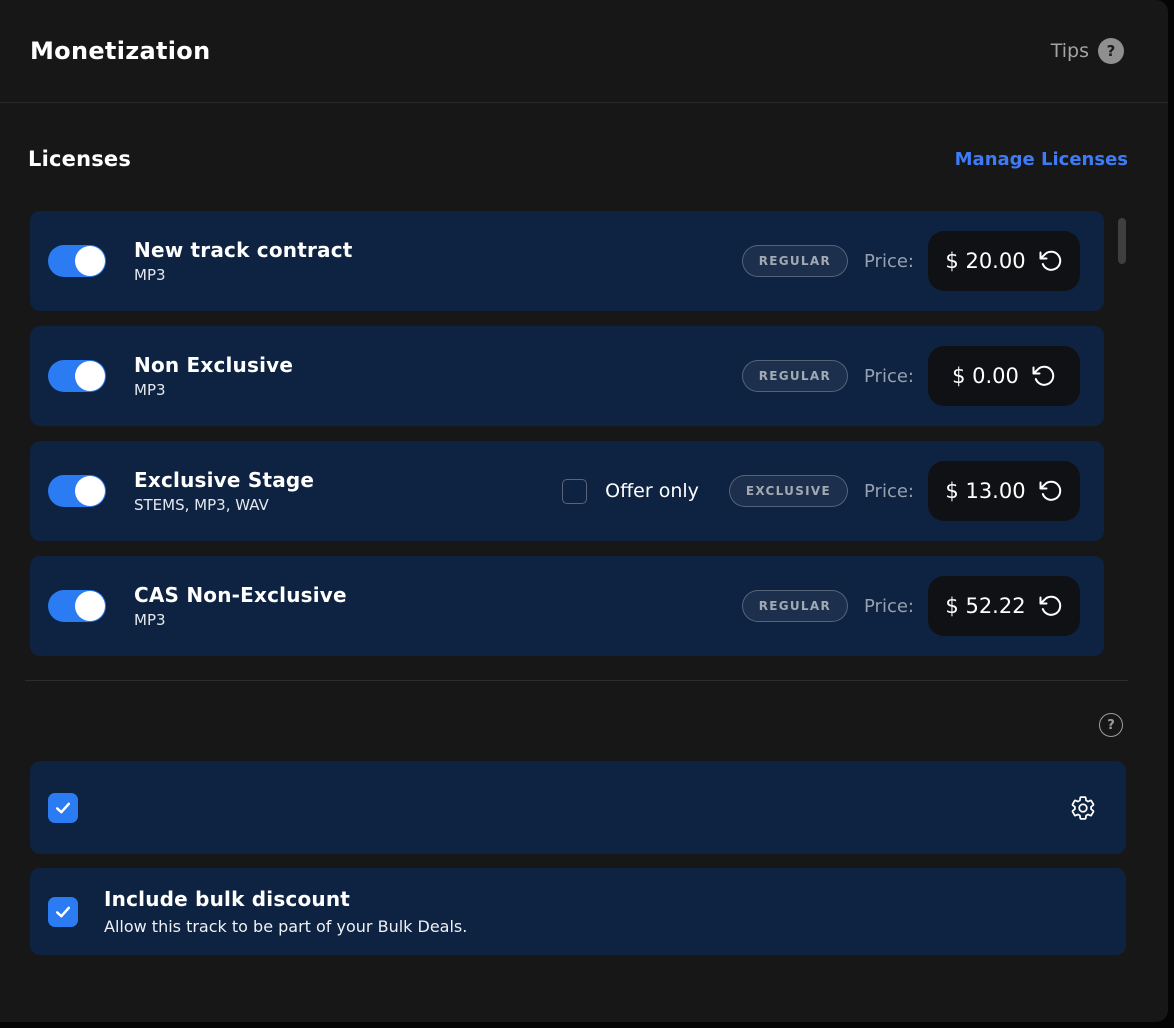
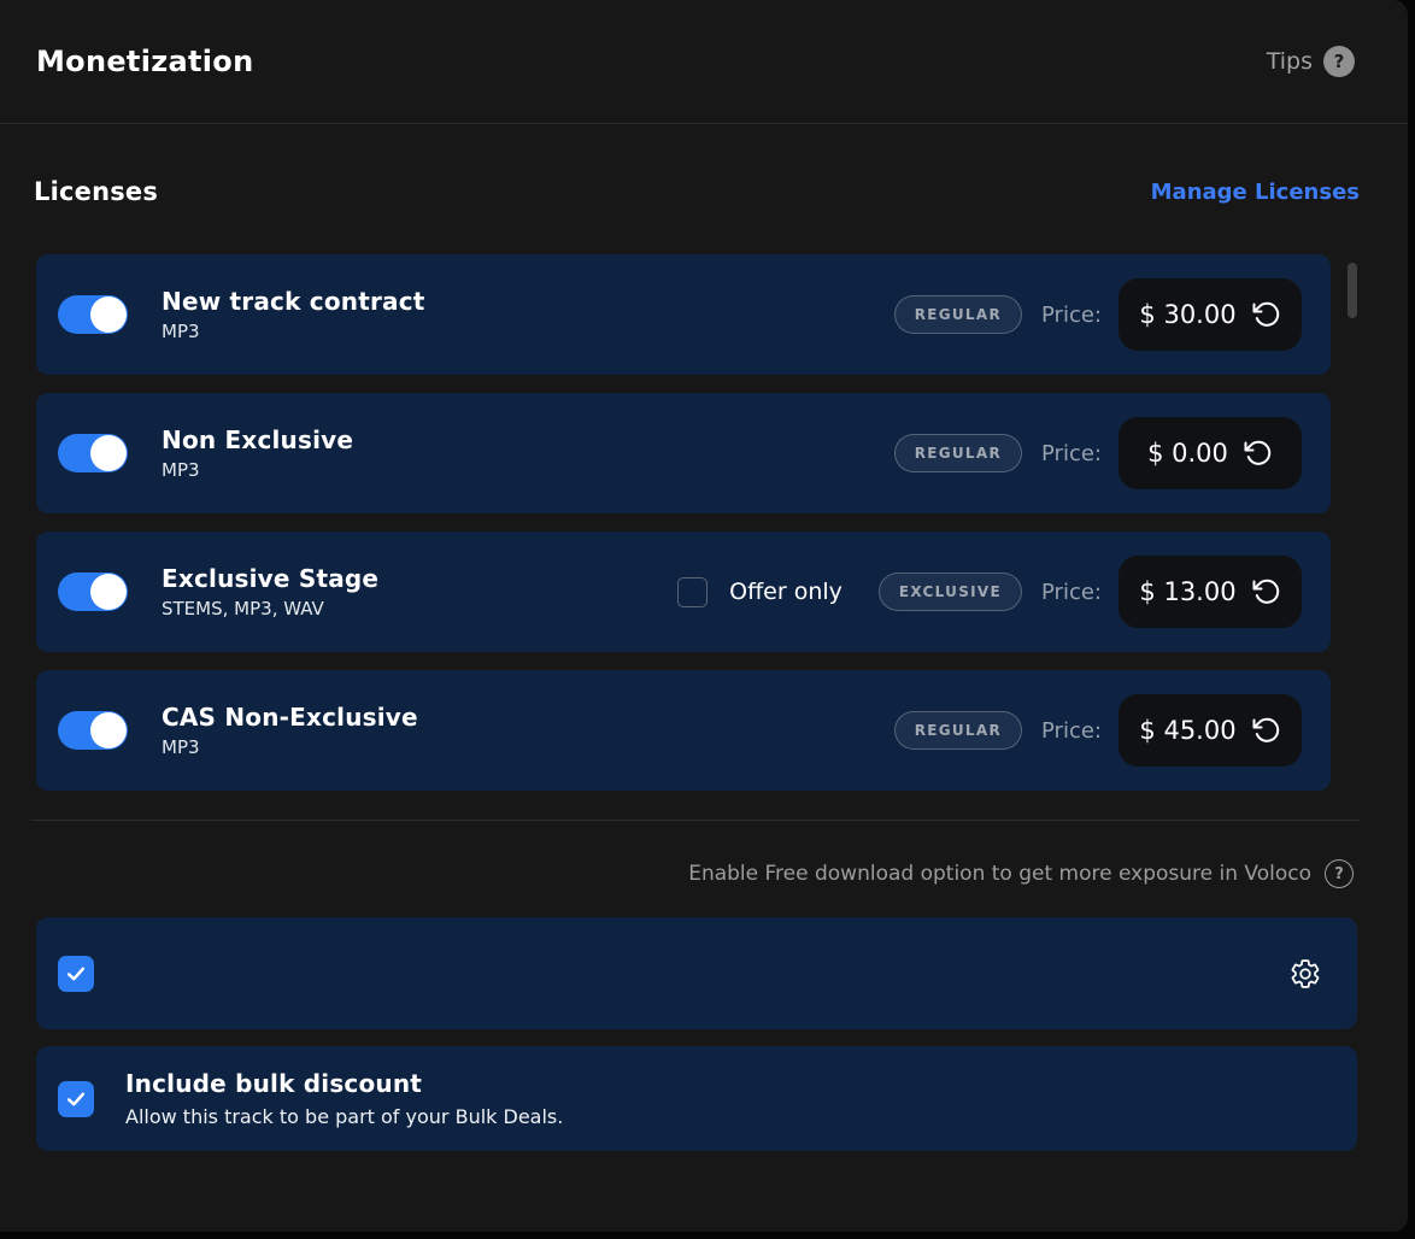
  Monetization
  Tips
  ?
  Licenses
  Manage Licenses
  New track contract
  MP3
  REGULAR
  Price:
- $ 20.00
+ $ 30.00
  Non Exclusive
  MP3
  REGULAR
  Price:
  $ 0.00
  Exclusive Stage
  STEMS, MP3, WAV
  Offer only
  EXCLUSIVE
  Price:
  $ 13.00
  CAS Non-Exclusive
  MP3
  REGULAR
  Price:
- $ 52.22
+ $ 45.00
+ Enable Free download option to get more exposure in Voloco
  ?
  Include bulk discount
  Allow this track to be part of your Bulk Deals.
